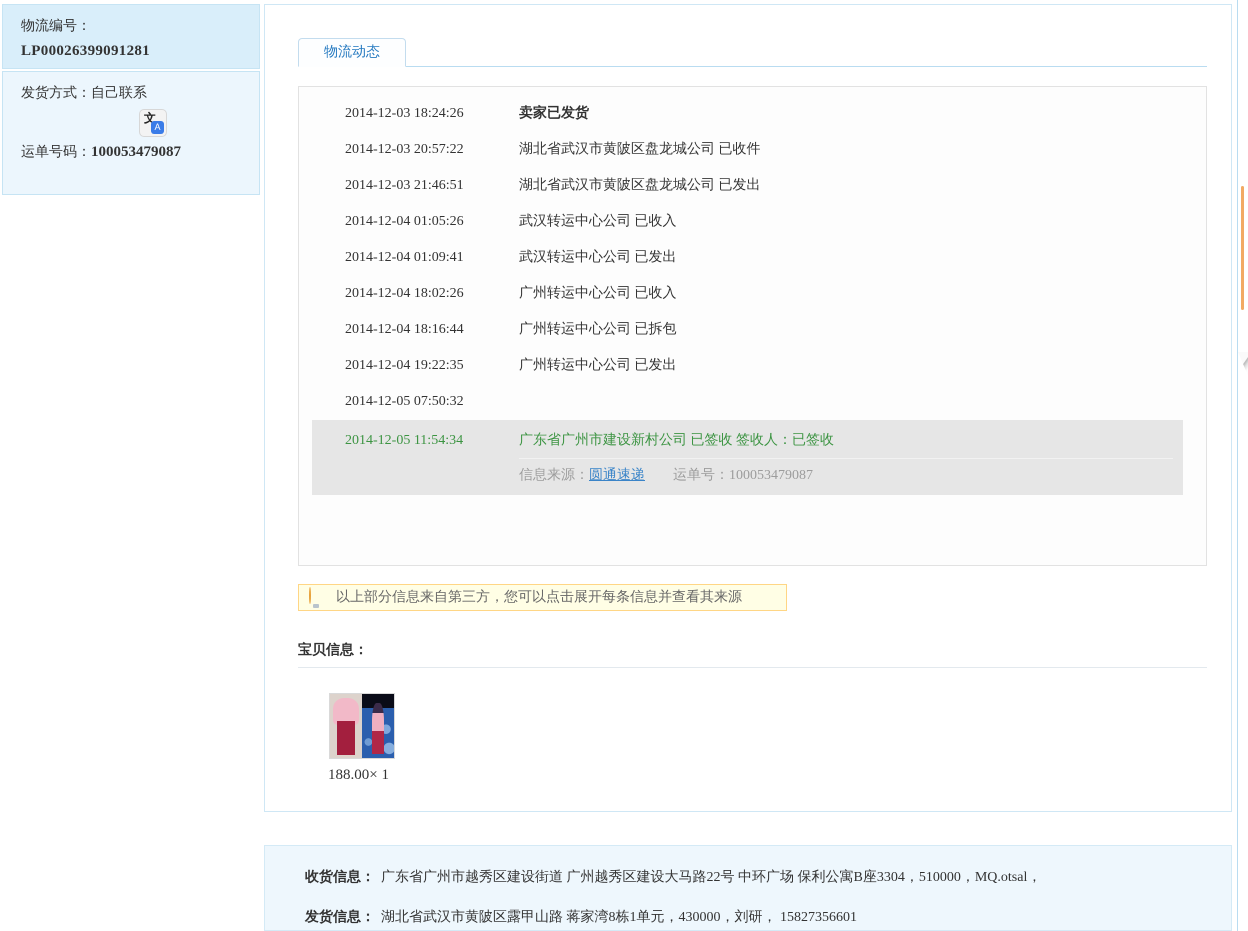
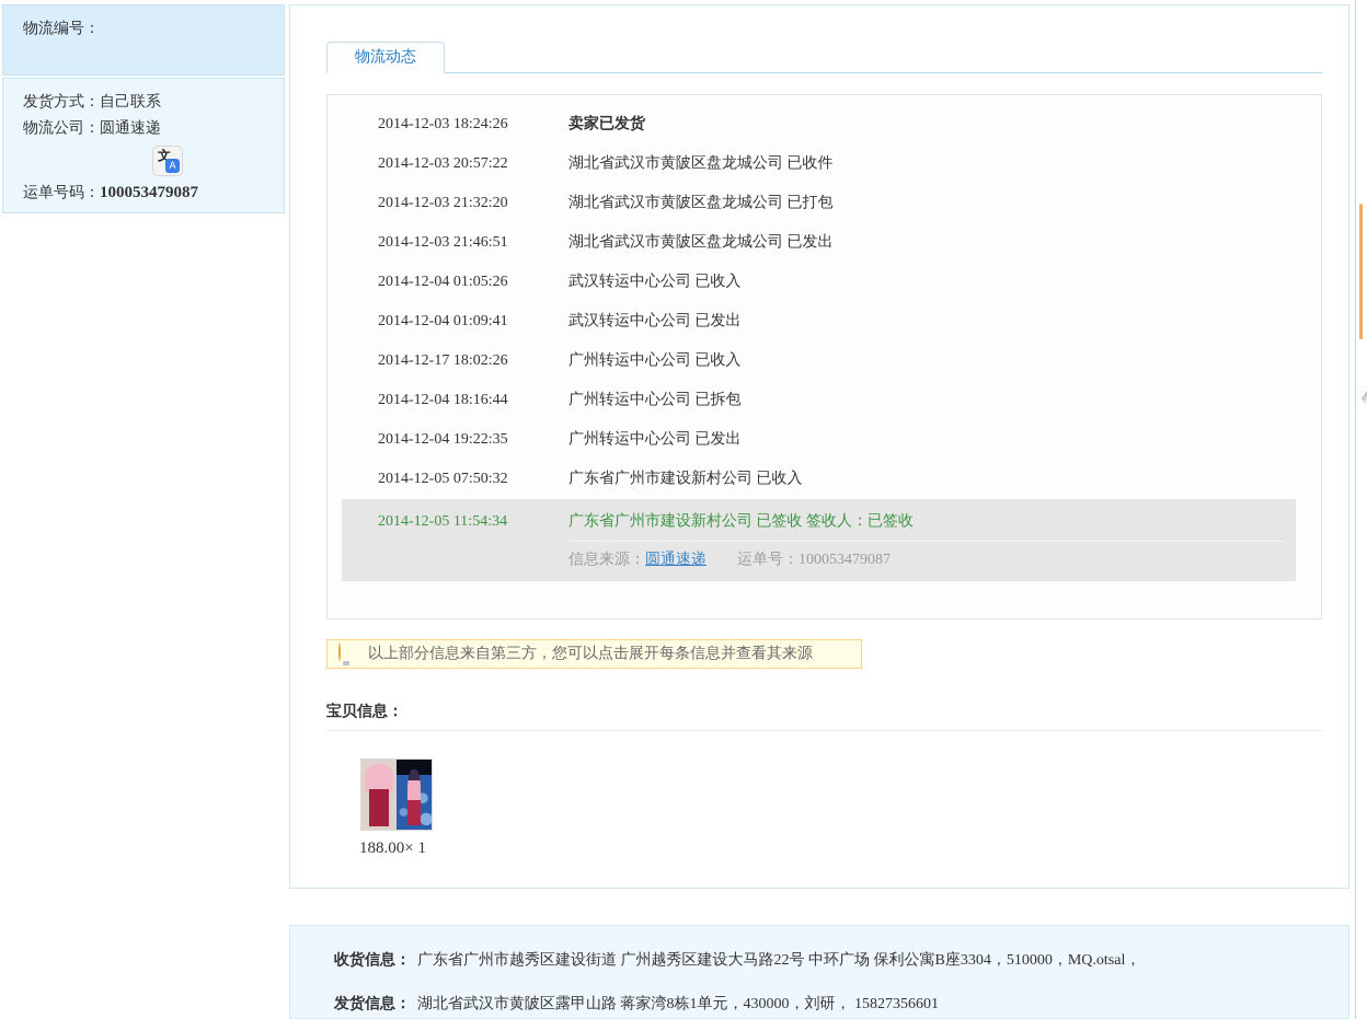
  物流编号：
- LP00026399091281
  发货方式：自己联系
+ 物流公司：圆通速递
  文
  A
  运单号码：100053479087
  物流动态
  2014-12-03 18:24:26
  卖家已发货
  2014-12-03 20:57:22
  湖北省武汉市黄陂区盘龙城公司 已收件
+ 2014-12-03 21:32:20
+ 湖北省武汉市黄陂区盘龙城公司 已打包
  2014-12-03 21:46:51
  湖北省武汉市黄陂区盘龙城公司 已发出
  2014-12-04 01:05:26
  武汉转运中心公司 已收入
  2014-12-04 01:09:41
  武汉转运中心公司 已发出
- 2014-12-04 18:02:26
+ 2014-12-17 18:02:26
  广州转运中心公司 已收入
  2014-12-04 18:16:44
  广州转运中心公司 已拆包
  2014-12-04 19:22:35
  广州转运中心公司 已发出
  2014-12-05 07:50:32
+ 广东省广州市建设新村公司 已收入
  2014-12-05 11:54:34
  广东省广州市建设新村公司 已签收 签收人：已签收
  信息来源：圆通速递 运单号：100053479087
  以上部分信息来自第三方，您可以点击展开每条信息并查看其来源
  宝贝信息：
  188.00× 1
  收货信息： 广东省广州市越秀区建设街道 广州越秀区建设大马路22号 中环广场 保利公寓B座3304，510000，MQ.otsal，
  发货信息： 湖北省武汉市黄陂区露甲山路 蒋家湾8栋1单元，430000，刘研， 15827356601
